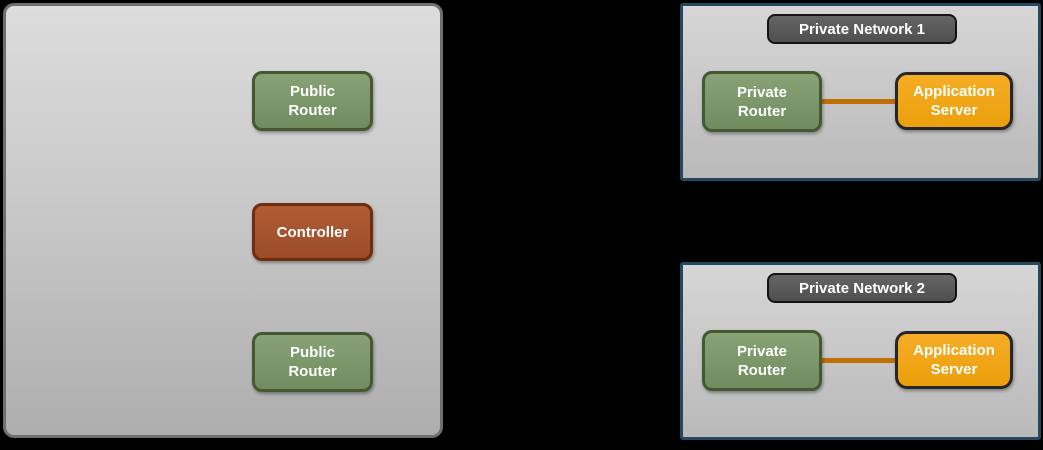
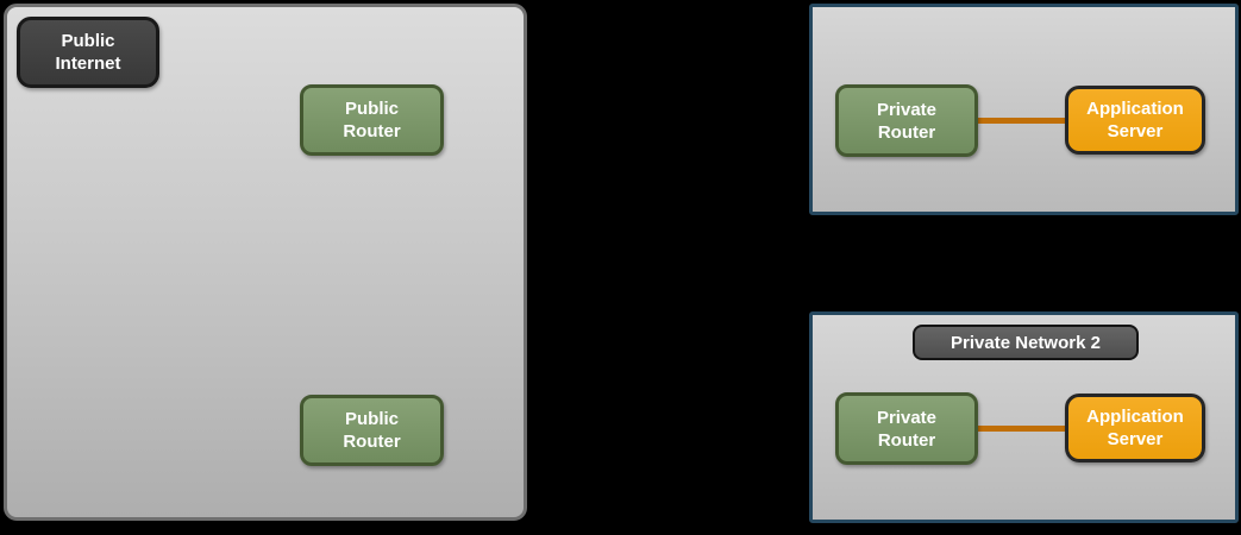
+ Public Internet
  Public Router
- Controller
  Public Router
- Private Network 1
  Private Router
  Application Server
  Private Network 2
  Private Router
  Application Server
